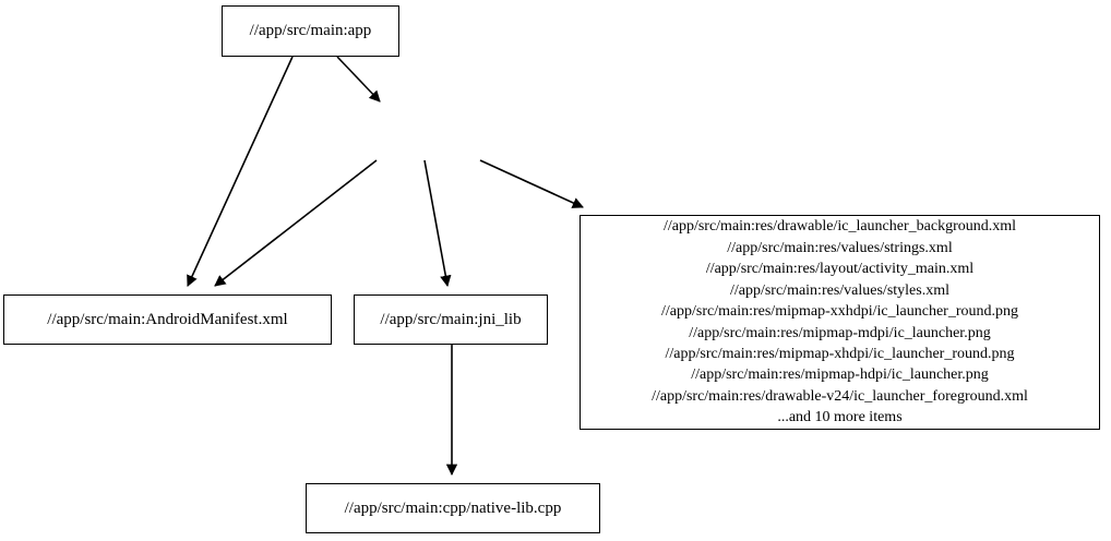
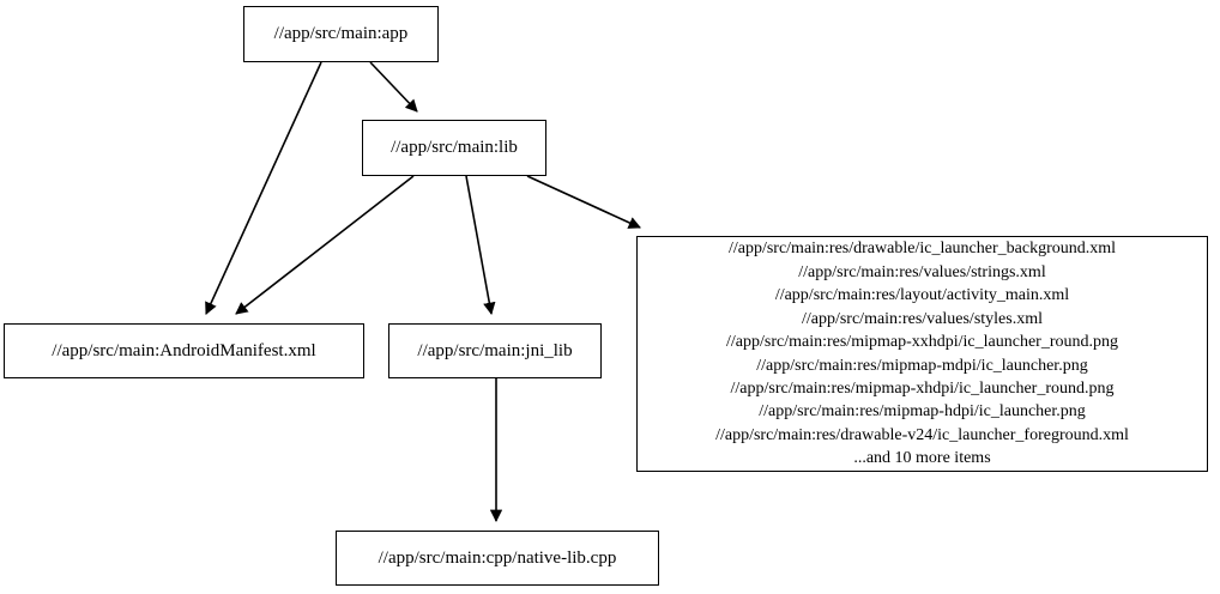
  //app/src/main:app
+ //app/src/main:lib
  //app/src/main:AndroidManifest.xml
  //app/src/main:jni_lib
  //app/src/main:res/drawable/ic_launcher_background.xml
  //app/src/main:res/values/strings.xml
  //app/src/main:res/layout/activity_main.xml
  //app/src/main:res/values/styles.xml
  //app/src/main:res/mipmap-xxhdpi/ic_launcher_round.png
  //app/src/main:res/mipmap-mdpi/ic_launcher.png
  //app/src/main:res/mipmap-xhdpi/ic_launcher_round.png
  //app/src/main:res/mipmap-hdpi/ic_launcher.png
  //app/src/main:res/drawable-v24/ic_launcher_foreground.xml
  ...and 10 more items
  //app/src/main:cpp/native-lib.cpp
